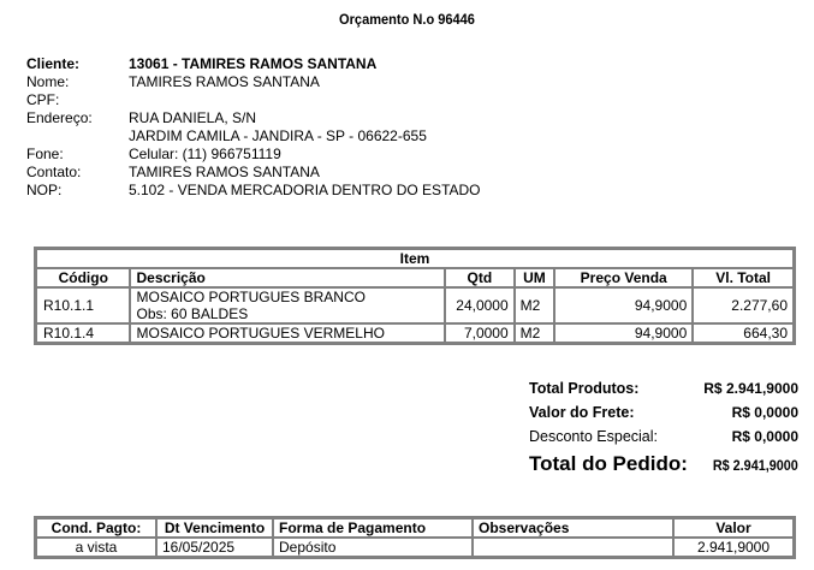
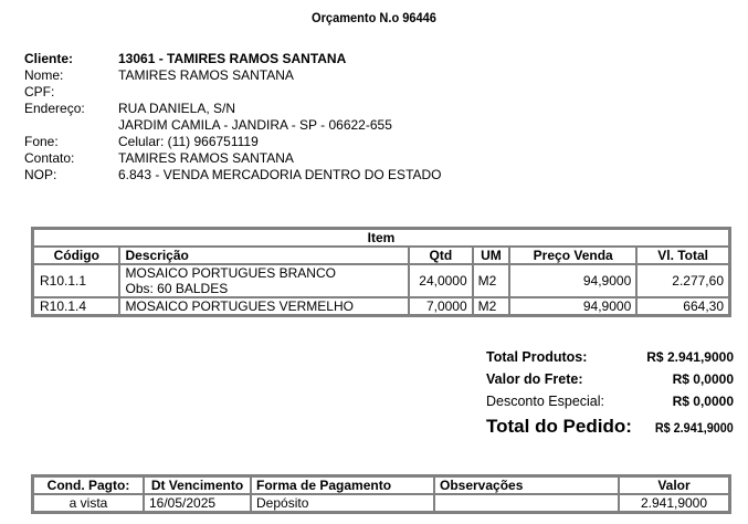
  Orçamento N.o 96446
  Cliente:
  13061 - TAMIRES RAMOS SANTANA
  Nome:
  TAMIRES RAMOS SANTANA
  CPF:
  Endereço:
  RUA DANIELA, S/N
  JARDIM CAMILA - JANDIRA - SP - 06622-655
  Fone:
  Celular: (11) 966751119
  Contato:
  TAMIRES RAMOS SANTANA
  NOP:
- 5.102 - VENDA MERCADORIA DENTRO DO ESTADO
+ 6.843 - VENDA MERCADORIA DENTRO DO ESTADO
  Item
  Código	Descrição	Qtd	UM	Preço Venda	Vl. Total
  R10.1.1	MOSAICO PORTUGUES BRANCO Obs: 60 BALDES	24,0000	M2	94,9000	2.277,60
  R10.1.4	MOSAICO PORTUGUES VERMELHO	7,0000	M2	94,9000	664,30
  Total Produtos:
  R$ 2.941,9000
  Valor do Frete:
  R$ 0,0000
  Desconto Especial:
  R$ 0,0000
  Total do Pedido:
  R$ 2.941,9000
  Cond. Pagto:	Dt Vencimento	Forma de Pagamento	Observações	Valor
  a vista	16/05/2025	Depósito		2.941,9000
